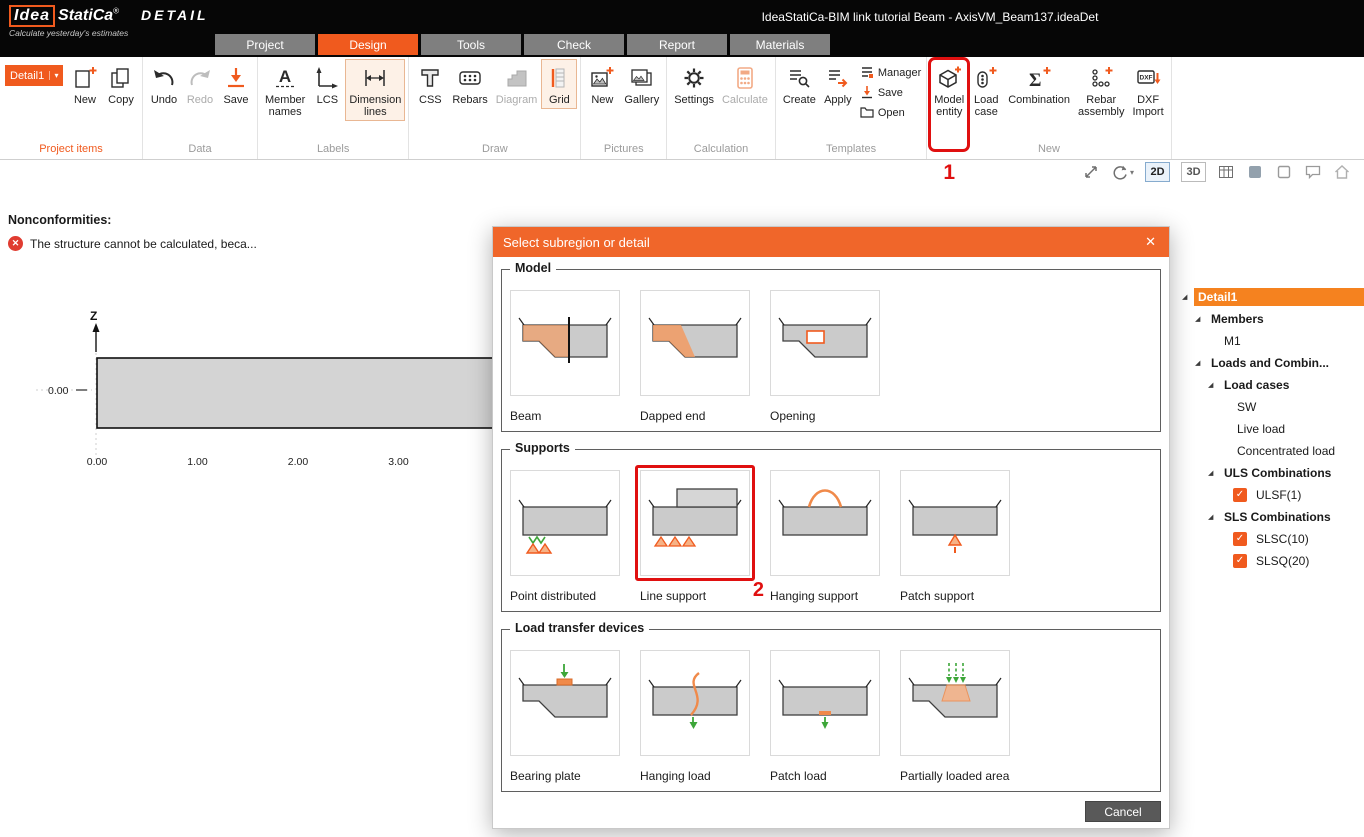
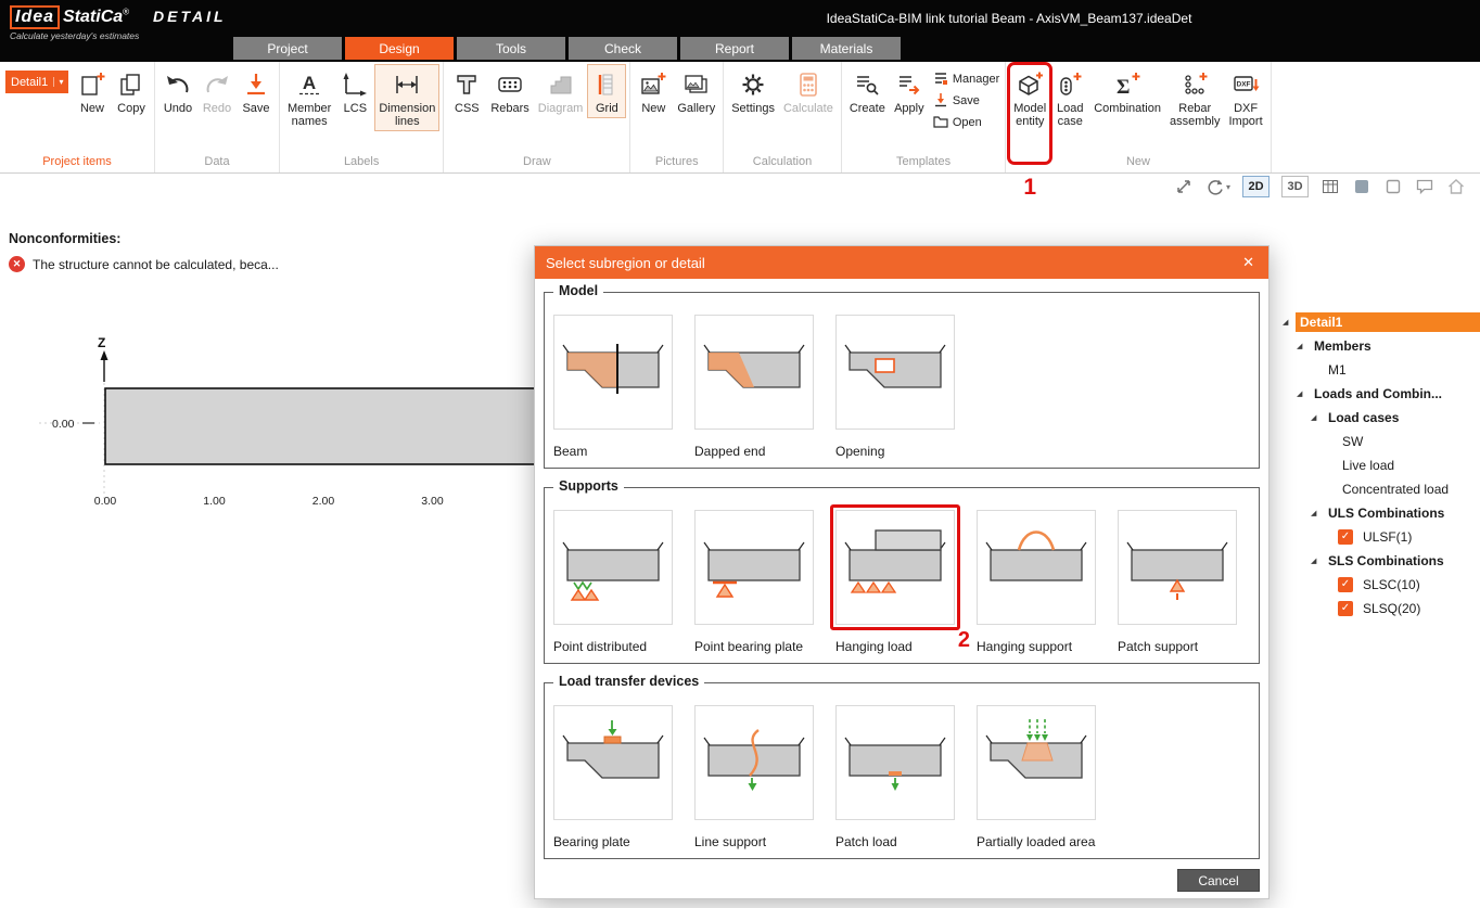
  Idea StatiCa® DETAIL
  Calculate yesterday's estimates
  IdeaStatiCa-BIM link tutorial Beam - AxisVM_Beam137.ideaDet
  Project
  Design
  Tools
  Check
  Report
  Materials
  Detail1
  ▾
  New
  Copy
  Project items
  Undo
  Redo
  Save
  Data
  A
  Member
  names
  LCS
  Dimension
  lines
  Labels
  CSS
  Rebars
  Diagram
  Grid
  Draw
  New
  Gallery
  Pictures
  Settings
  Calculate
  Calculation
  Create
  Apply
  Manager
  Save
  Open
  Templates
  Model
  entity
  1
  Load
  case
  Σ
  Combination
  Rebar
  assembly
  DXF
  Import
  New
  ▾
  2D
  3D
  Nonconformities:
  ✕
  The structure cannot be calculated, beca...
  Z
  0.00
  0.00
  1.00
  2.00
  3.00
  Detail1
  Members
  M1
  Loads and Combin...
  Load cases
  SW
  Live load
  Concentrated load
  ULS Combinations
  ✓
  ULSF(1)
  SLS Combinations
  ✓
  SLSC(10)
  ✓
  SLSQ(20)
  Select subregion or detail
  ✕
  Model
  Beam
  Dapped end
  Opening
  Supports
  Point distributed
+ Point bearing plate
  2
- Line support
+ Hanging load
  Hanging support
  Patch support
  Load transfer devices
  Bearing plate
- Hanging load
+ Line support
  Patch load
  Partially loaded area
  Cancel
